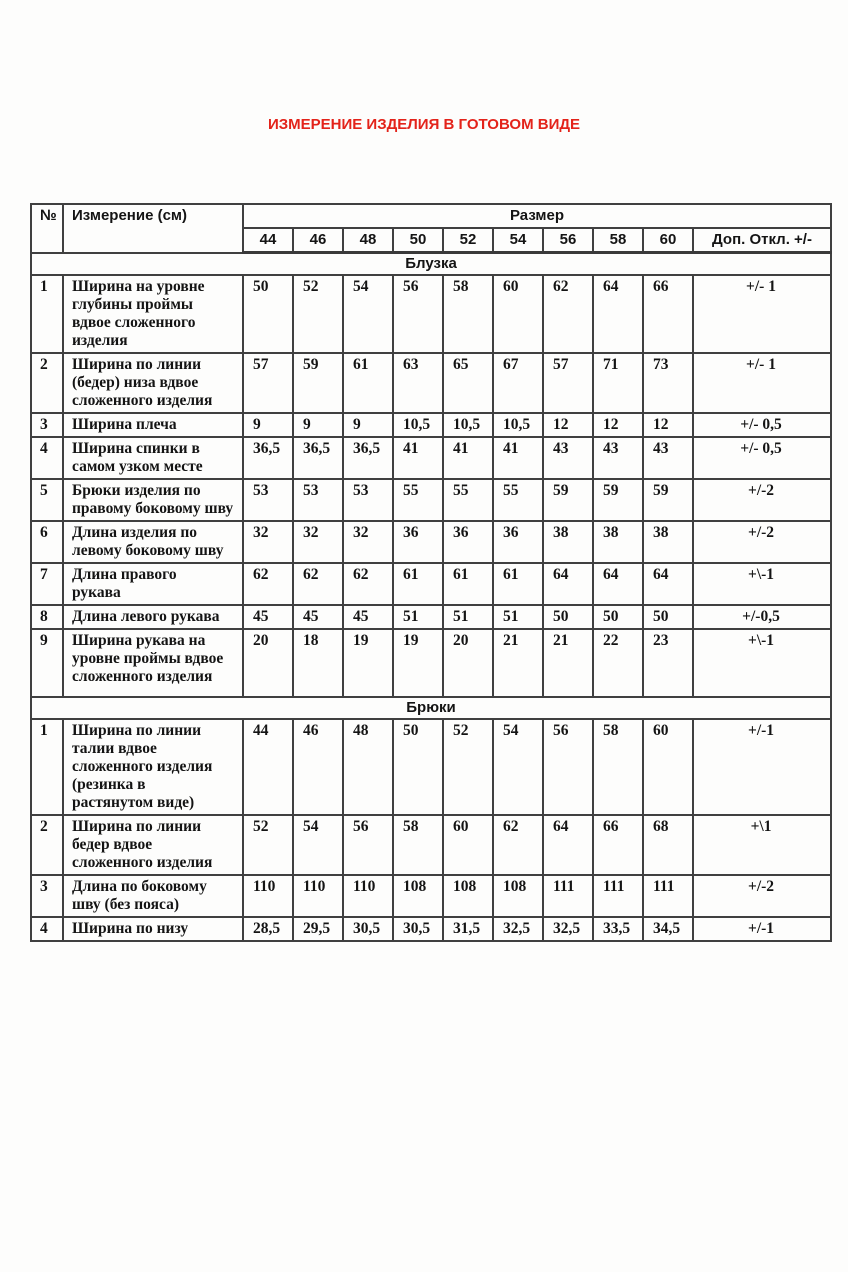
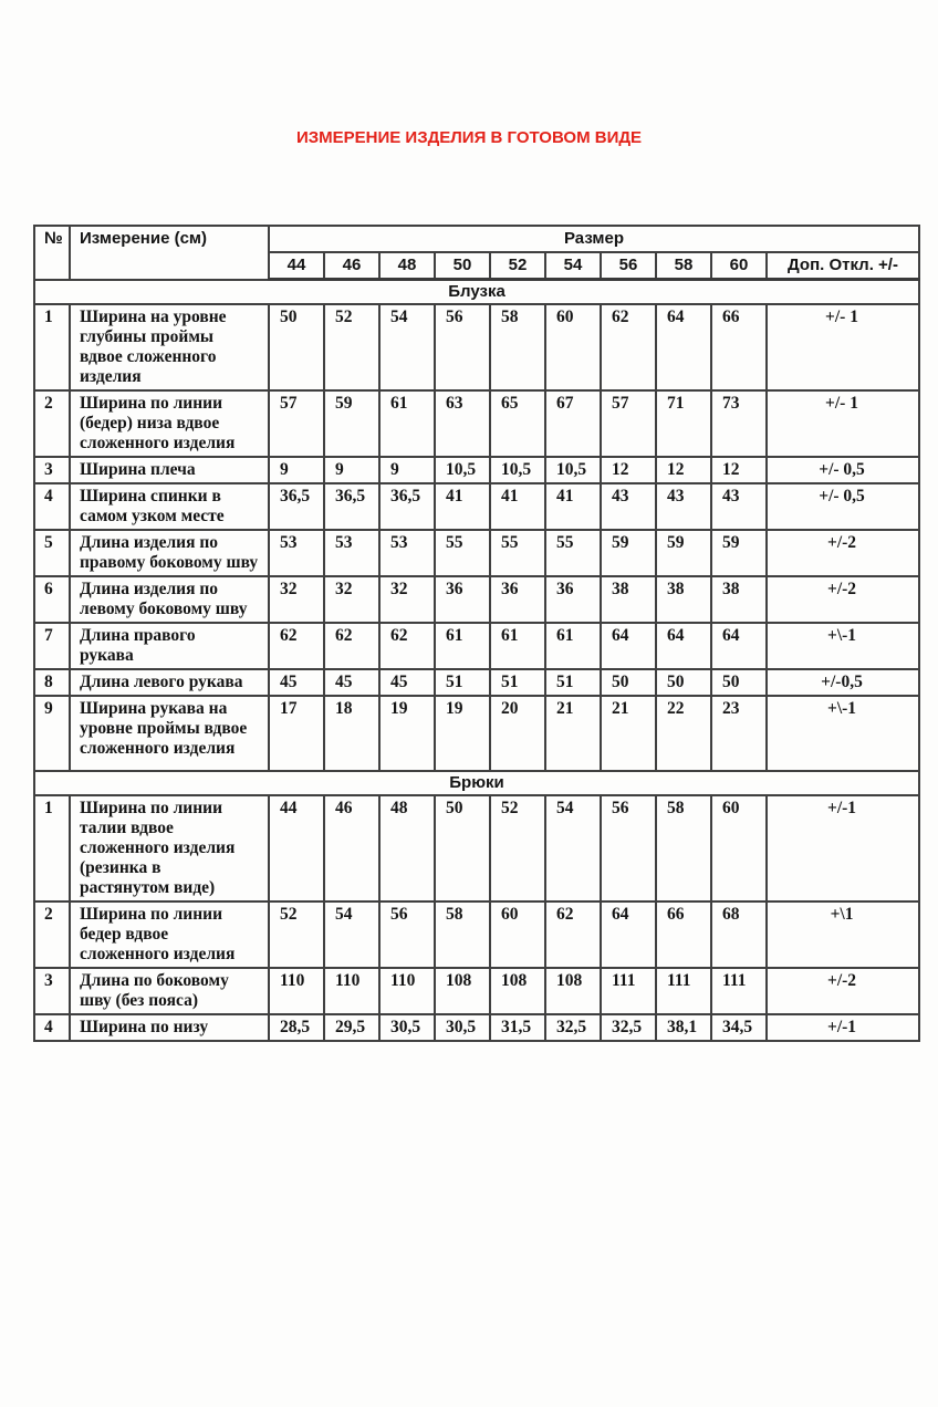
  ИЗМЕРЕНИЕ ИЗДЕЛИЯ В ГОТОВОМ ВИДЕ
  №	Измерение (см)	Размер
  44	46	48	50	52	54	56	58	60	Доп. Откл. +/-
  Блузка
  1	Ширина на уровне глубины проймы вдвое сложенного изделия	50	52	54	56	58	60	62	64	66	+/- 1
  2	Ширина по линии (бедер) низа вдвое сложенного изделия	57	59	61	63	65	67	57	71	73	+/- 1
  3	Ширина плеча	9	9	9	10,5	10,5	10,5	12	12	12	+/- 0,5
  4	Ширина спинки в самом узком месте	36,5	36,5	36,5	41	41	41	43	43	43	+/- 0,5
- 5	Брюки изделия по правому боковому шву	53	53	53	55	55	55	59	59	59	+/-2
+ 5	Длина изделия по правому боковому шву	53	53	53	55	55	55	59	59	59	+/-2
  6	Длина изделия по левому боковому шву	32	32	32	36	36	36	38	38	38	+/-2
  7	Длина правого рукава	62	62	62	61	61	61	64	64	64	+\-1
  8	Длина левого рукава	45	45	45	51	51	51	50	50	50	+/-0,5
- 9	Ширина рукава на уровне проймы вдвое сложенного изделия	20	18	19	19	20	21	21	22	23	+\-1
+ 9	Ширина рукава на уровне проймы вдвое сложенного изделия	17	18	19	19	20	21	21	22	23	+\-1
  Брюки
  1	Ширина по линии талии вдвое сложенного изделия (резинка в растянутом виде)	44	46	48	50	52	54	56	58	60	+/-1
  2	Ширина по линии бедер вдвое сложенного изделия	52	54	56	58	60	62	64	66	68	+\1
  3	Длина по боковому шву (без пояса)	110	110	110	108	108	108	111	111	111	+/-2
- 4	Ширина по низу	28,5	29,5	30,5	30,5	31,5	32,5	32,5	33,5	34,5	+/-1
+ 4	Ширина по низу	28,5	29,5	30,5	30,5	31,5	32,5	32,5	38,1	34,5	+/-1
